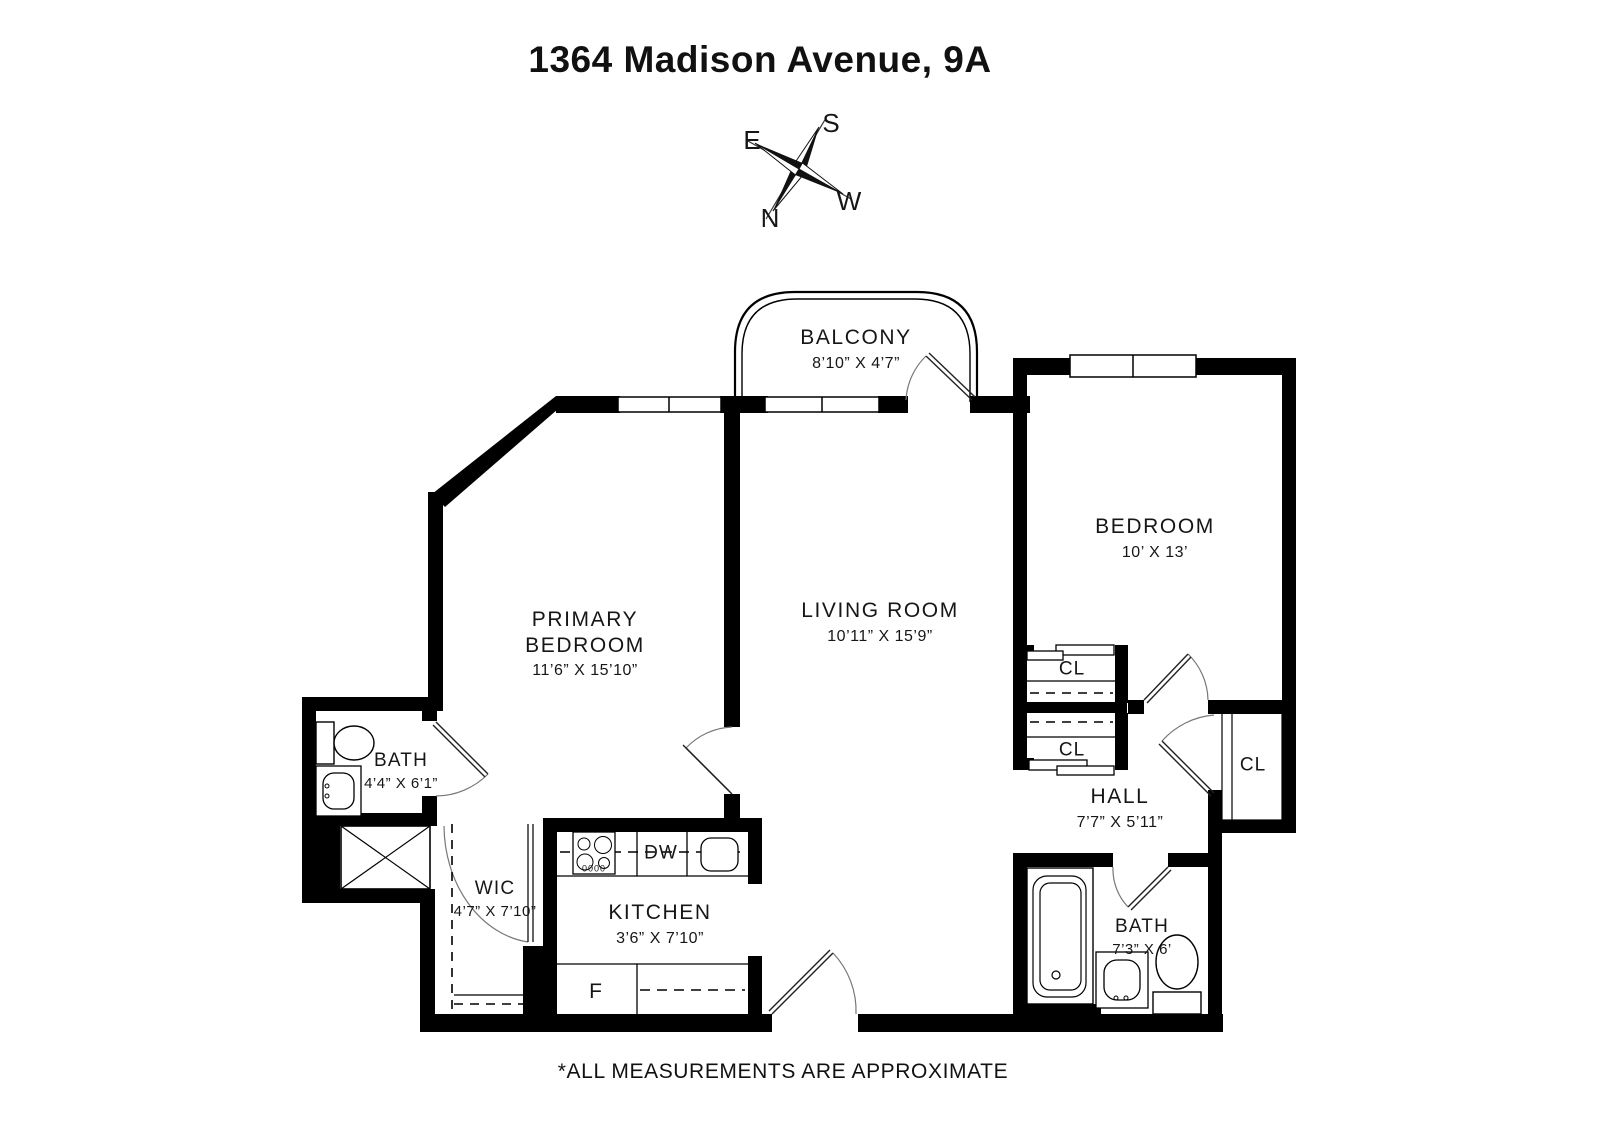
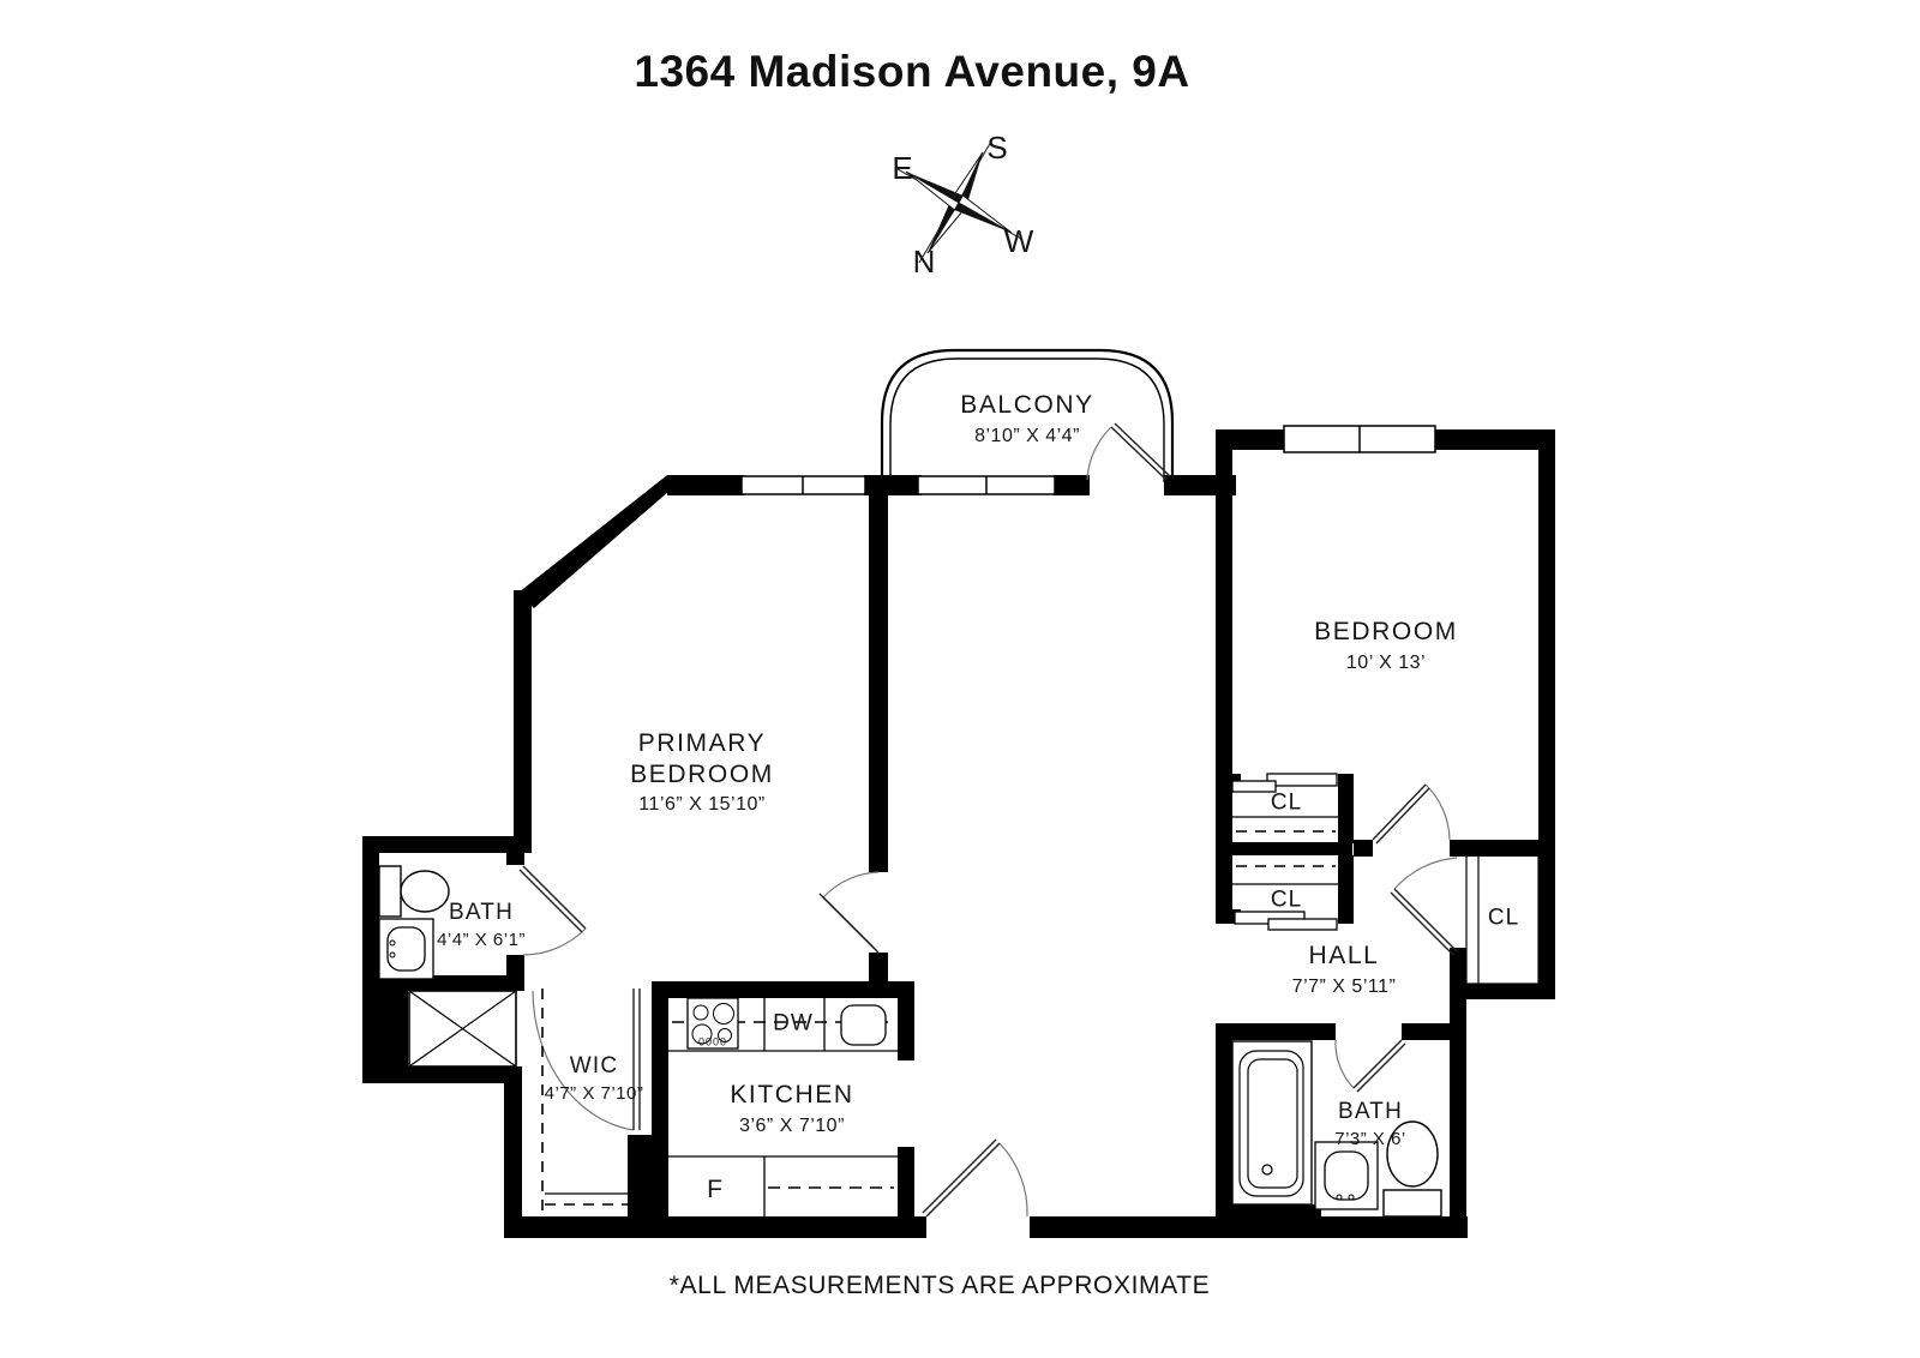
  1364 Madison Avenue, 9A
  S
  E
  W
  N
  BALCONY
- 8’10” X 4’7”
+ 8’10” X 4’4”
- LIVING ROOM
- 10’11” X 15’9”
  PRIMARY BEDROOM
  11’6” X 15’10”
  BEDROOM
  10’ X 13’
  BATH
  4’4” X 6’1”
  WIC
  4’7” X 7’10”
  KITCHEN
  3’6” X 7’10”
  HALL
  7’7” X 5’11”
  BATH
  7’3” X 6’
  CL
  CL
  CL
  DW
  F
  0000
  *ALL MEASUREMENTS ARE APPROXIMATE
